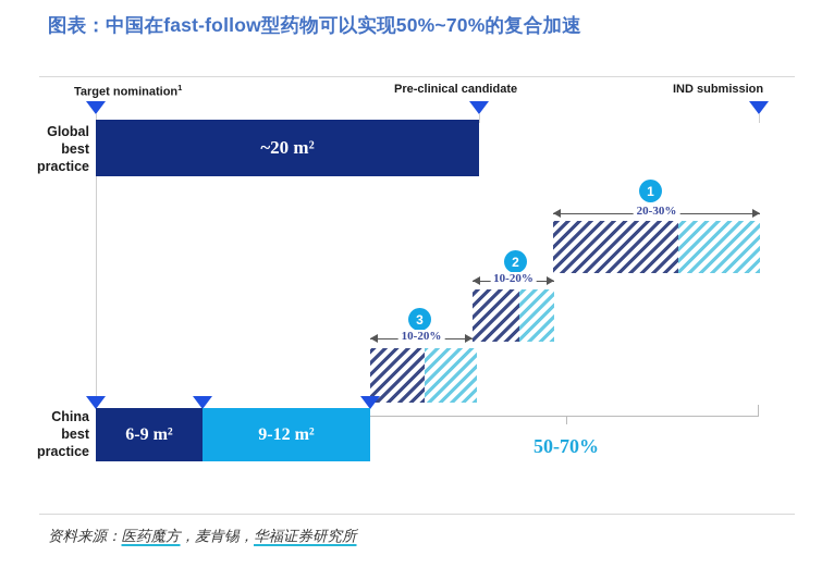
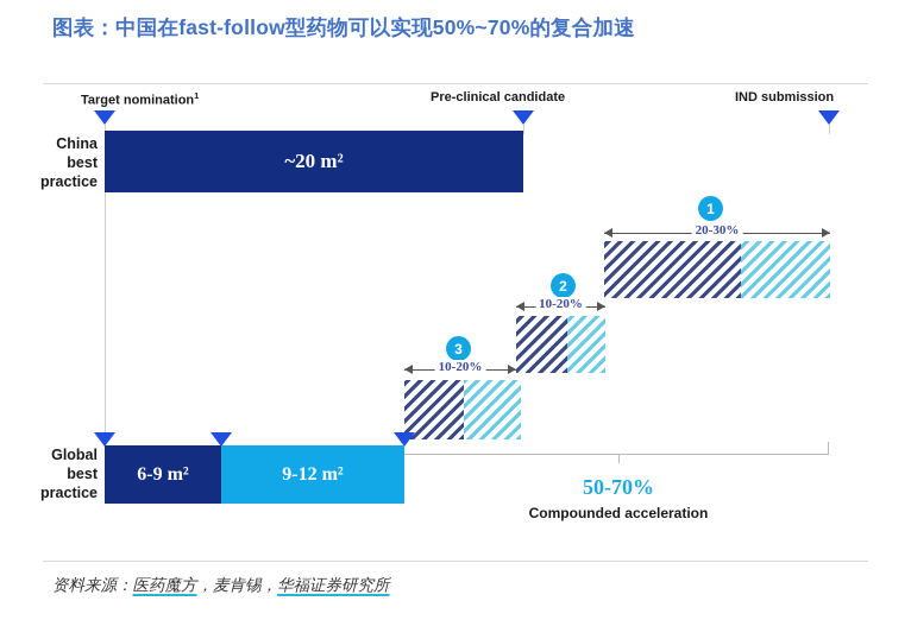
  图表：中国在fast-follow型药物可以实现50%~70%的复合加速
  Target nomination1
  Pre-clinical candidate
  IND submission
- Global
+ China
  best
  practice
  ~20 m²
  1
  20-30%
  2
  10-20%
  3
  10-20%
- China
+ Global
  best
  practice
  6-9 m²
  9-12 m²
  50-70%
+ Compounded acceleration
  资料来源：医药魔方，麦肯锡，华福证券研究所
